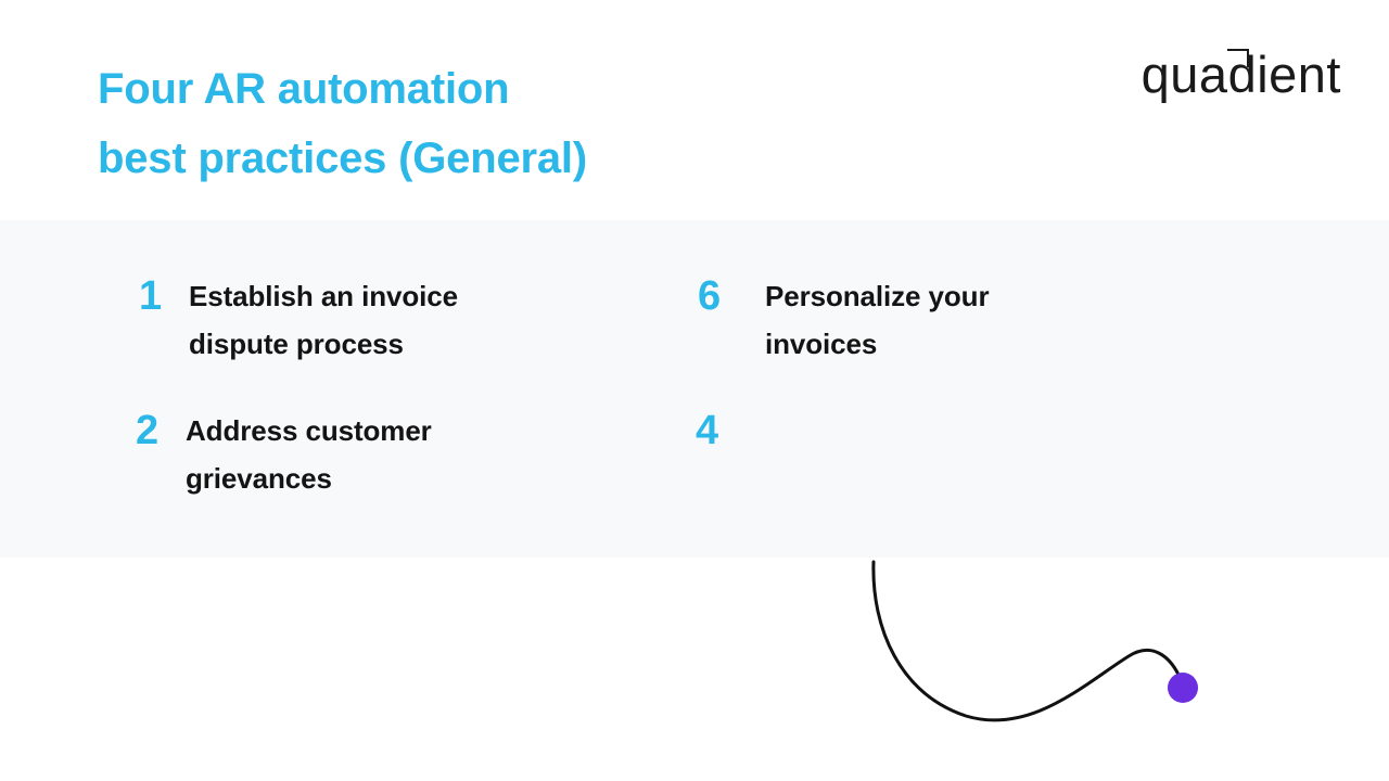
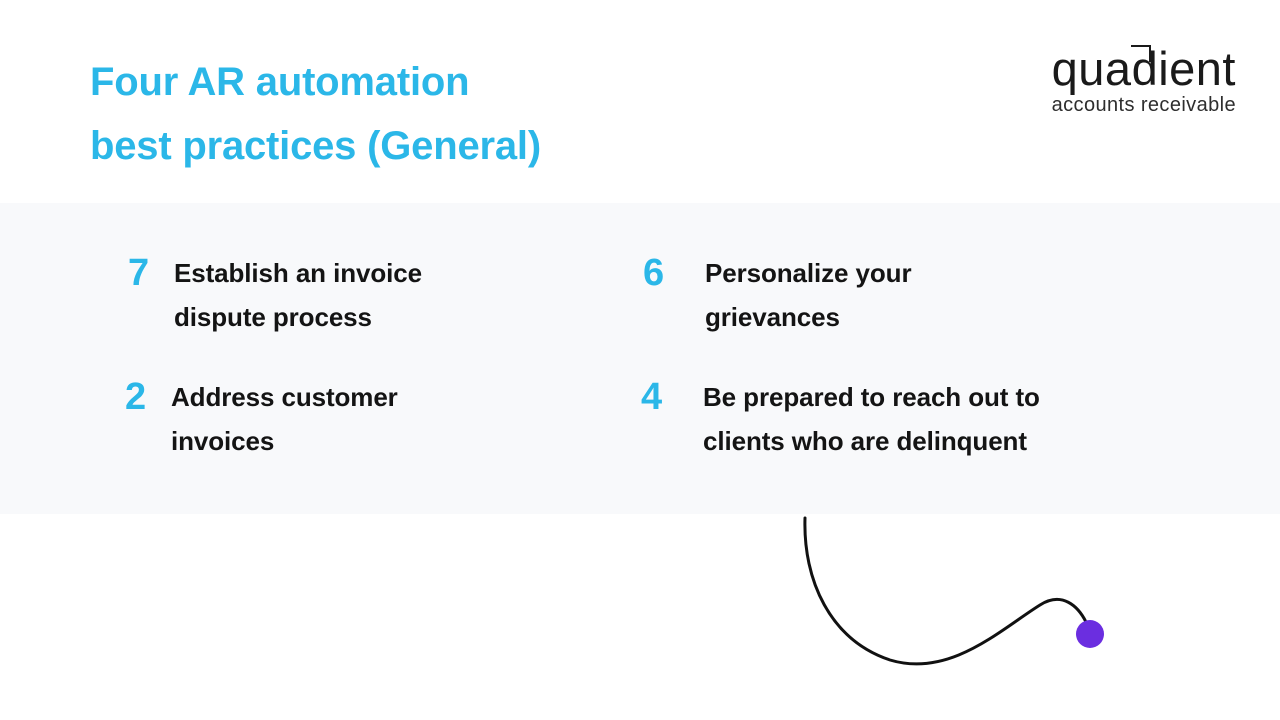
  Four AR automation
  best practices (General)
  quadient
+ accounts receivable
- 1
+ 7
  Establish an invoice
  dispute process
  2
  Address customer
- grievances
+ invoices
  6
  Personalize your
- invoices
+ grievances
  4
+ Be prepared to reach out to
+ clients who are delinquent
